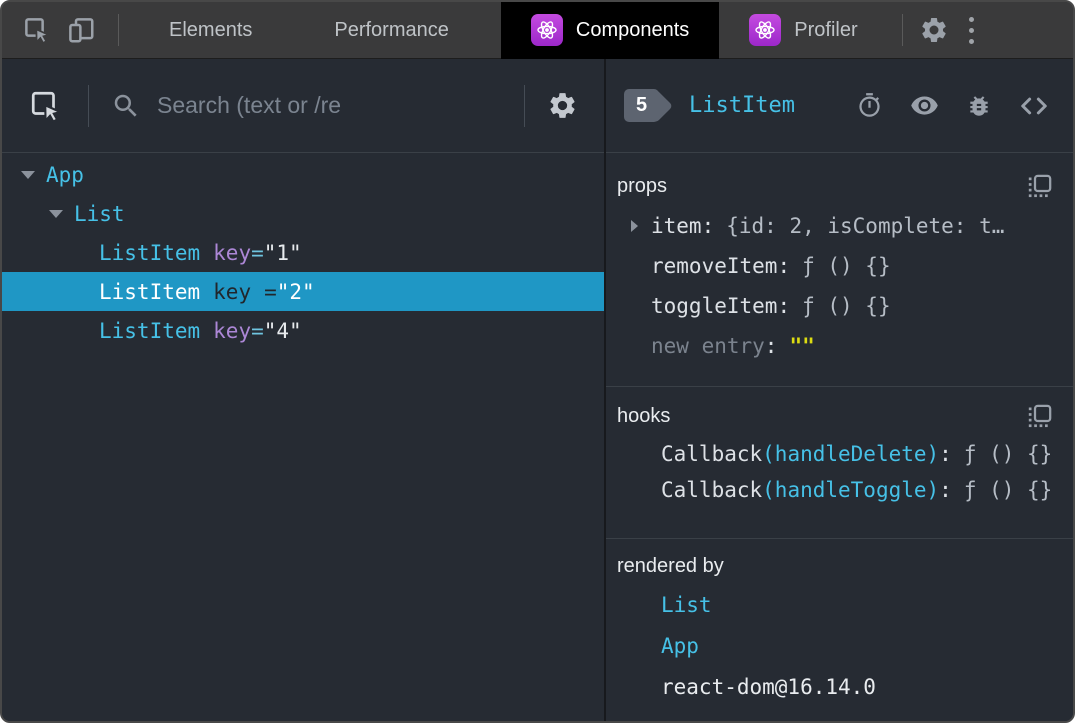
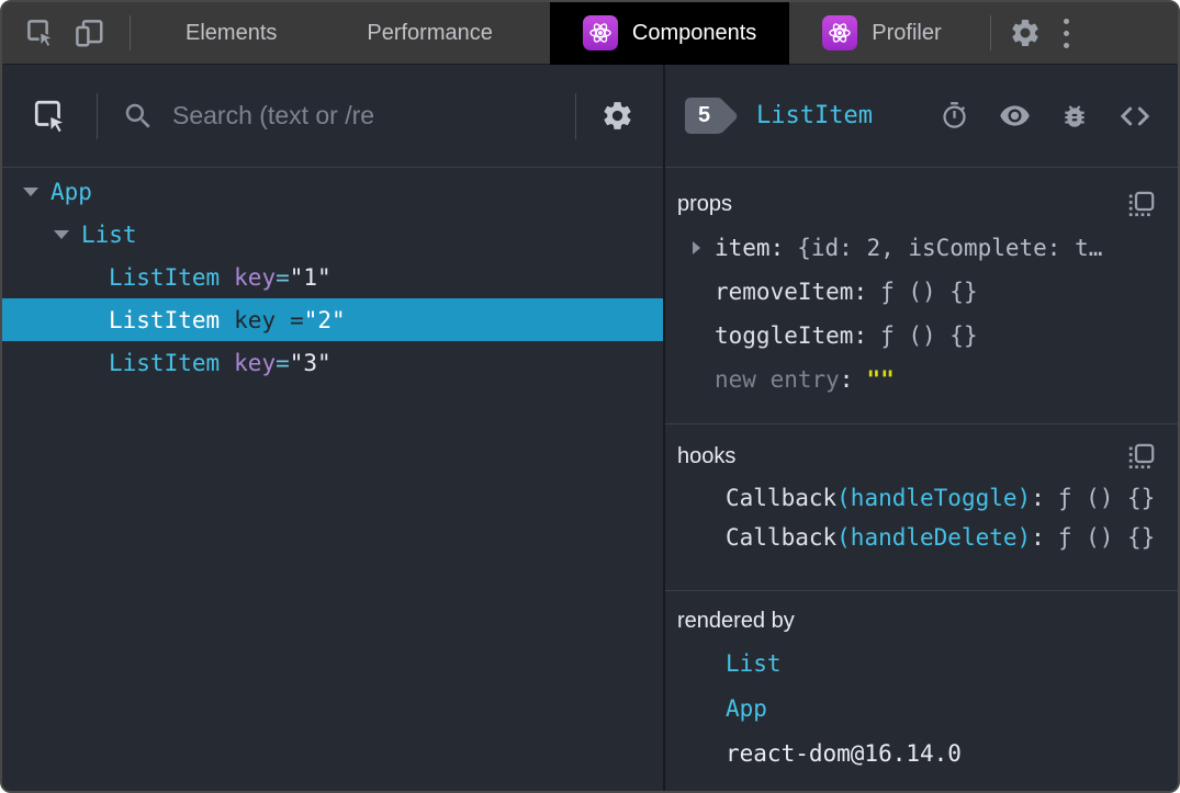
  Elements
  Performance
  Components
  Profiler
  Search (text or /re
  App
  List
  ListItem
  key
  =
  "1"
  ListItem
  key
  =
  "2"
  ListItem
  key
  =
- "4"
+ "3"
  5
  ListItem
  props
  item
  :
  {id: 2, isComplete: t…
  removeItem
  :
  ƒ () {}
  toggleItem
  :
  ƒ () {}
  new entry
  :
  ""
  hooks
  Callback
- (handleDelete)
+ (handleToggle)
  :
  ƒ () {}
  Callback
- (handleToggle)
+ (handleDelete)
  :
  ƒ () {}
  rendered by
  List
  App
  react-dom@16.14.0
